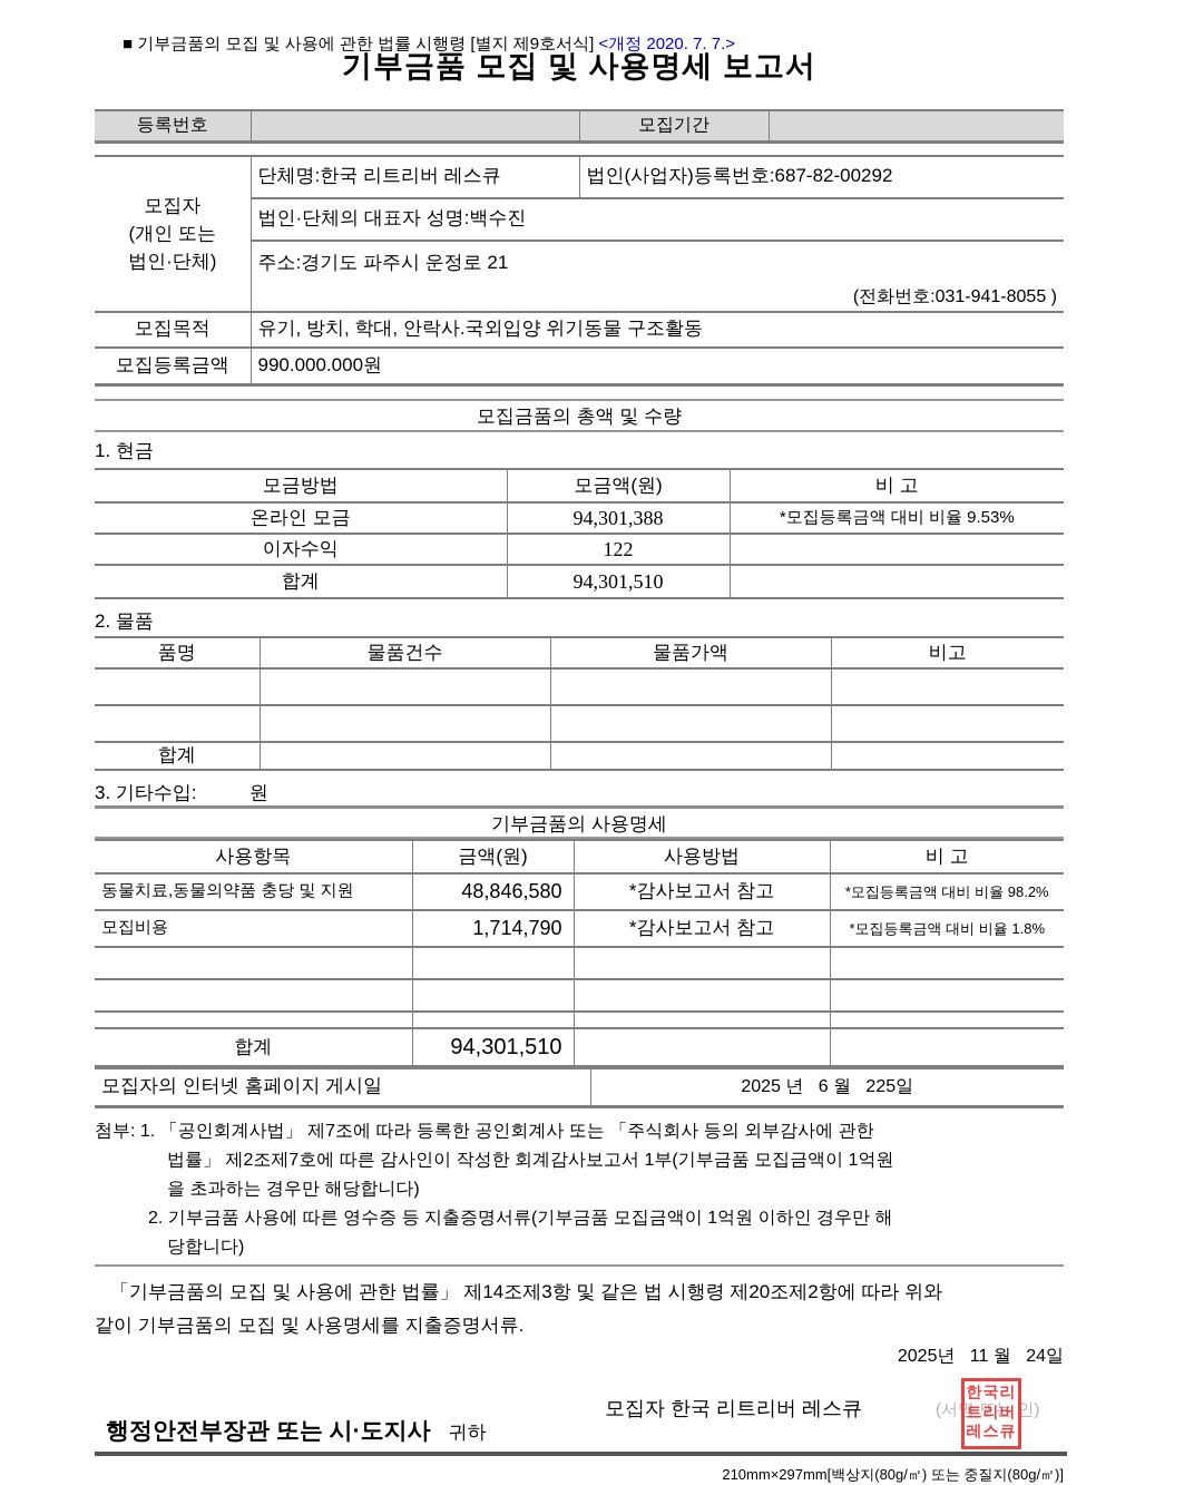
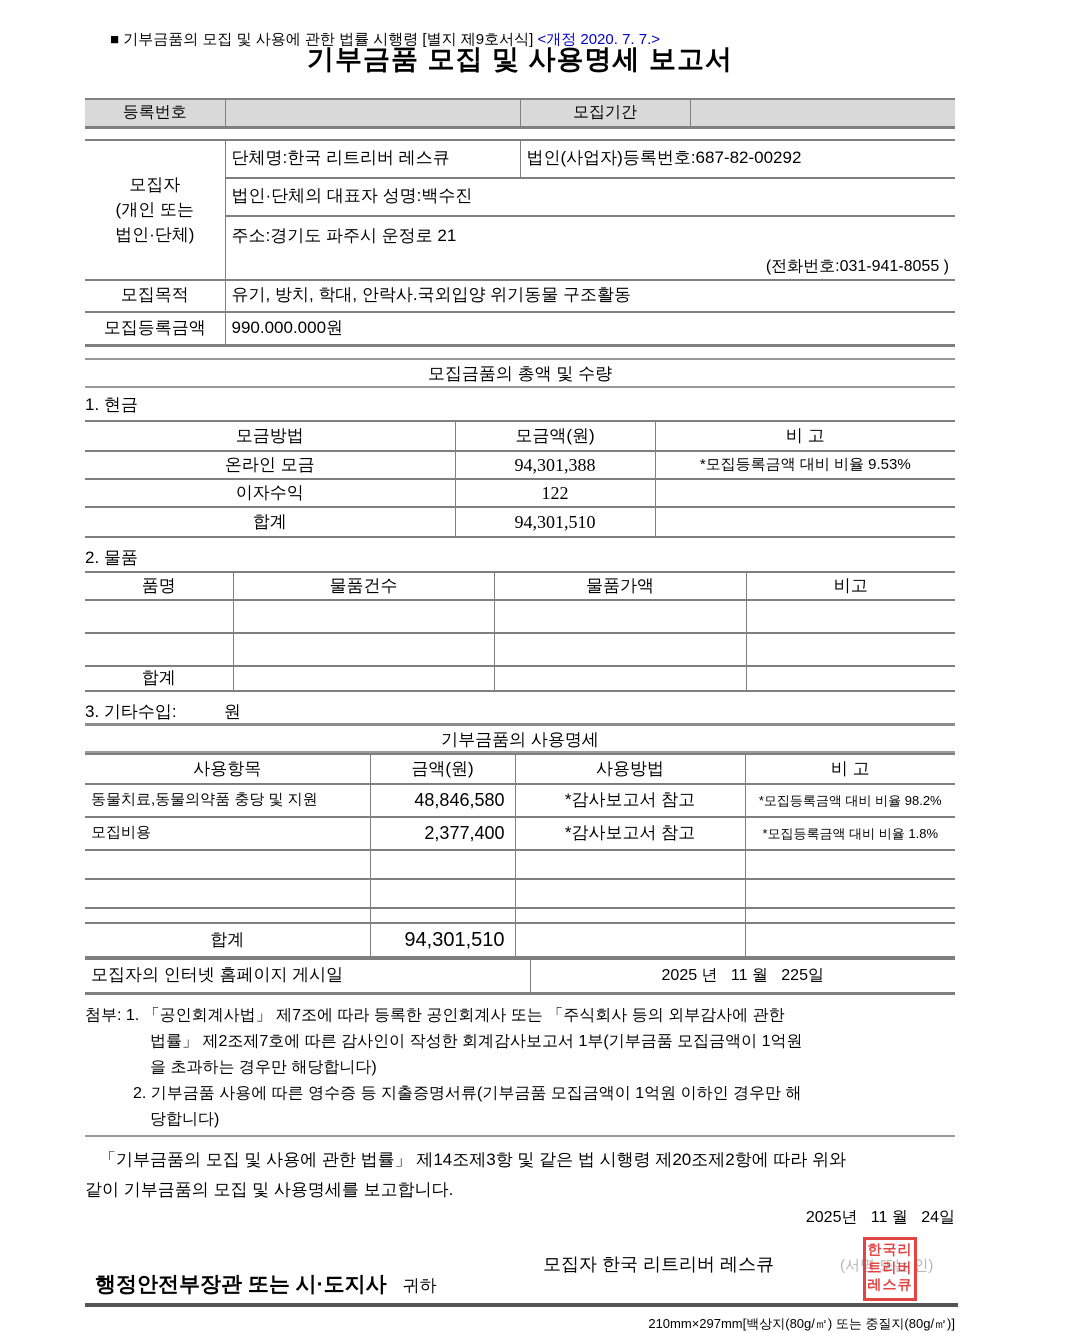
  ■ 기부금품의 모집 및 사용에 관한 법률 시행령 [별지 제9호서식] <개정 2020. 7. 7.>
  기부금품 모집 및 사용명세 보고서
  등록번호		모집기간
  모집자 (개인 또는 법인·단체)	단체명:한국 리트리버 레스큐	법인(사업자)등록번호:687-82-00292
  법인·단체의 대표자 성명:백수진
  주소:경기도 파주시 운정로 21 (전화번호:031-941-8055 )
  모집목적	유기, 방치, 학대, 안락사.국외입양 위기동물 구조활동
  모집등록금액	990.000.000원
  모집금품의 총액 및 수량
  1. 현금
  모금방법	모금액(원)	비 고
  온라인 모금	94,301,388	*모집등록금액 대비 비율 9.53%
  이자수익	122
  합계	94,301,510
  2. 물품
  품명	물품건수	물품가액	비고
  합계
  3. 기타수입: 원
  기부금품의 사용명세
  사용항목	금액(원)	사용방법	비 고
  동물치료,동물의약품 충당 및 지원	48,846,580	*감사보고서 참고	*모집등록금액 대비 비율 98.2%
- 모집비용	1,714,790	*감사보고서 참고	*모집등록금액 대비 비율 1.8%
+ 모집비용	2,377,400	*감사보고서 참고	*모집등록금액 대비 비율 1.8%
  합계	94,301,510
- 모집자의 인터넷 홈페이지 게시일	2025 년 6 월 225일
+ 모집자의 인터넷 홈페이지 게시일	2025 년 11 월 225일
  첨부: 1. 「공인회계사법」 제7조에 따라 등록한 공인회계사 또는 「주식회사 등의 외부감사에 관한
  법률」 제2조제7호에 따른 감사인이 작성한 회계감사보고서 1부(기부금품 모집금액이 1억원
  을 초과하는 경우만 해당합니다)
  2. 기부금품 사용에 따른 영수증 등 지출증명서류(기부금품 모집금액이 1억원 이하인 경우만 해
  당합니다)
  「기부금품의 모집 및 사용에 관한 법률」 제14조제3항 및 같은 법 시행령 제20조제2항에 따라 위와
- 같이 기부금품의 모집 및 사용명세를 지출증명서류.
+ 같이 기부금품의 모집 및 사용명세를 보고합니다.
  2025년 11 월 24일
  모집자 한국 리트리버 레스큐
  (서명 또는 인)
  한국리
  트리버
  레스큐
  행정안전부장관 또는 시·도지사 귀하
  210mm×297mm[백상지(80g/㎡) 또는 중질지(80g/㎡)]
